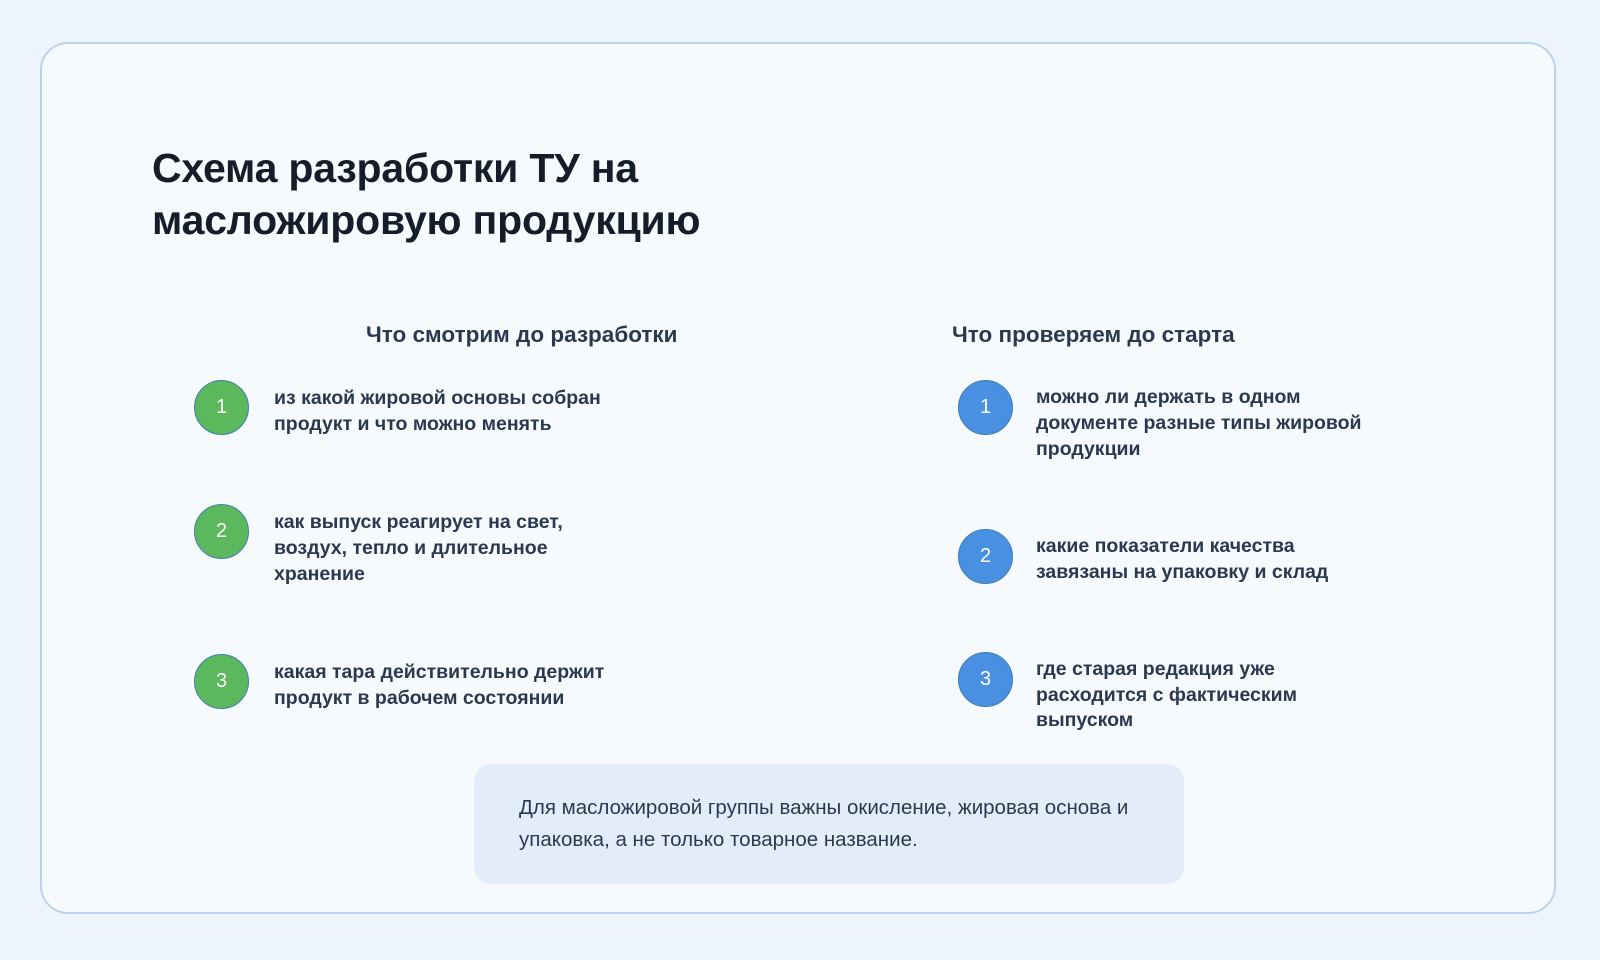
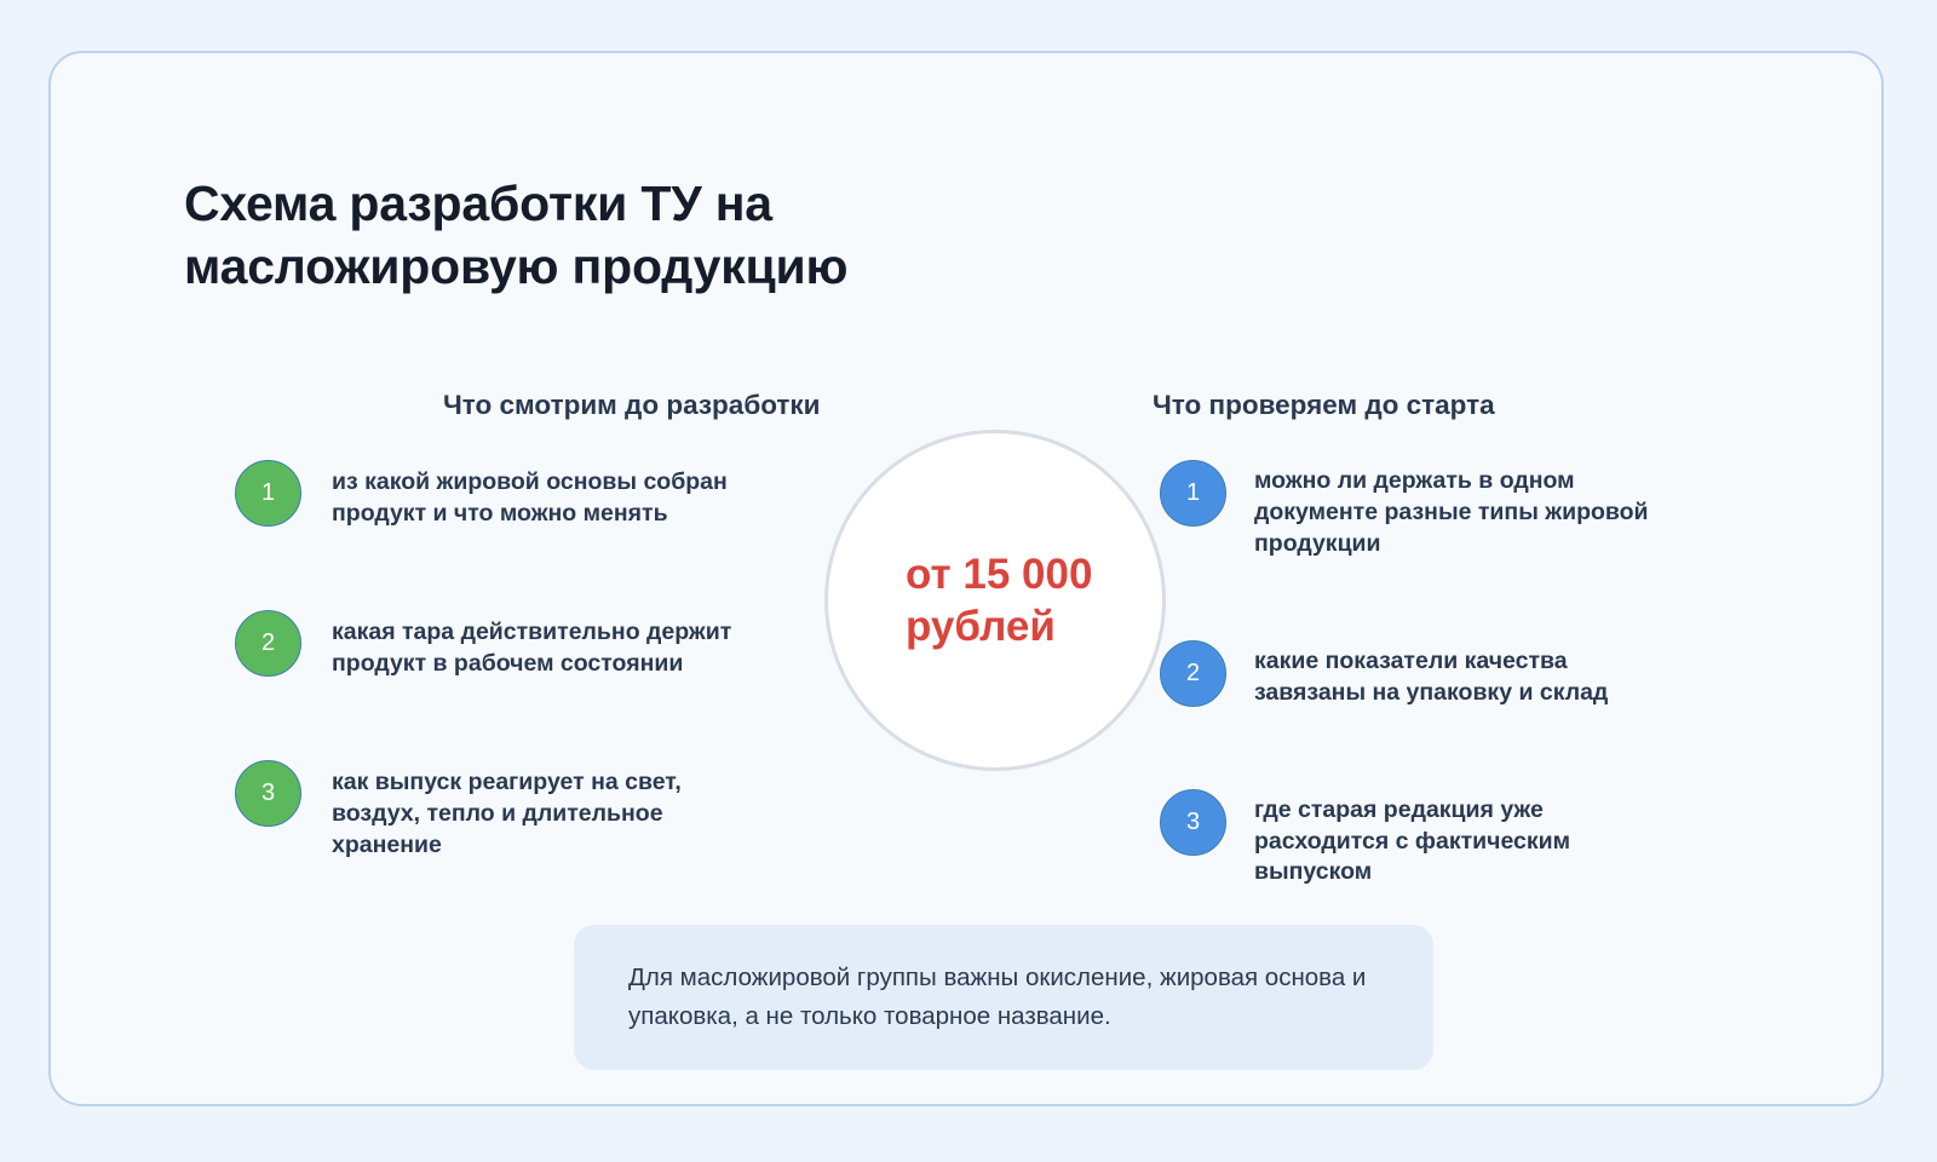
  Схема разработки ТУ на
  масложировую продукцию
  Что смотрим до разработки
  Что проверяем до старта
  1
  из какой жировой основы собран продукт и что можно менять
  2
- как выпуск реагирует на свет, воздух, тепло и длительное хранение
+ какая тара действительно держит продукт в рабочем состоянии
  3
- какая тара действительно держит продукт в рабочем состоянии
+ как выпуск реагирует на свет, воздух, тепло и длительное хранение
  1
  можно ли держать в одном документе разные типы жировой продукции
  2
  какие показатели качества завязаны на упаковку и склад
  3
  где старая редакция уже расходится с фактическим выпуском
+ от 15 000 рублей
  Для масложировой группы важны окисление, жировая основа и упаковка, а не только товарное название.
